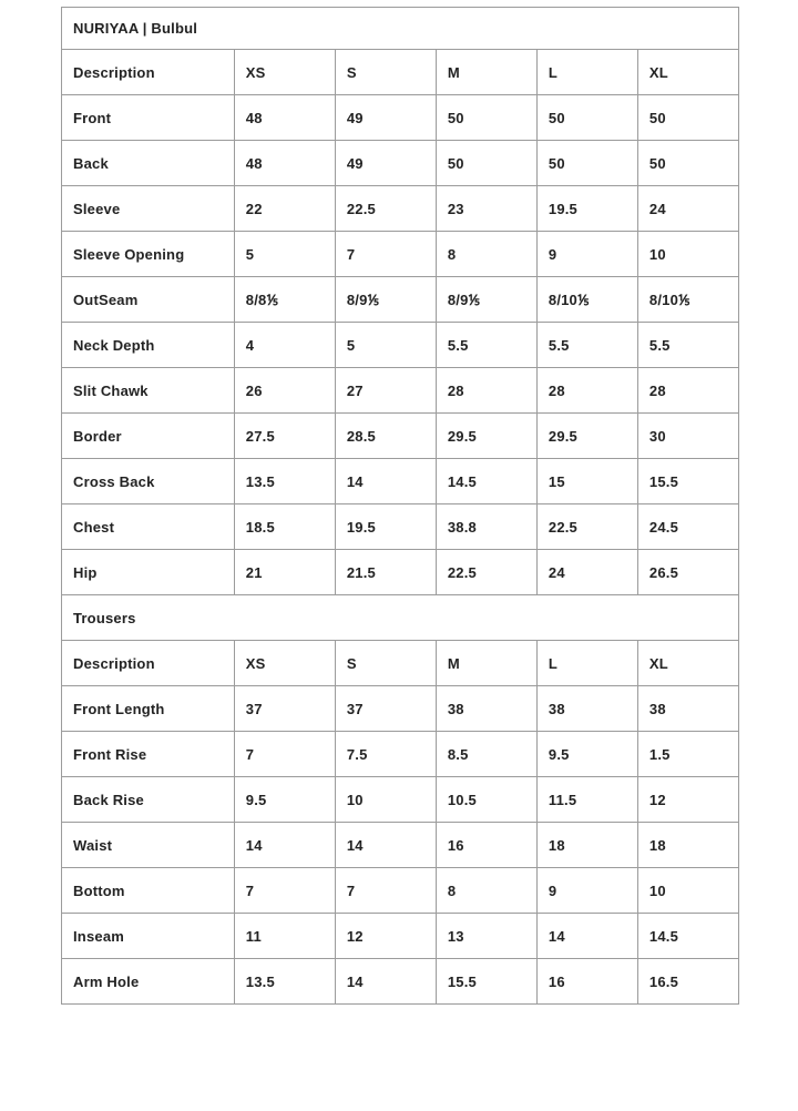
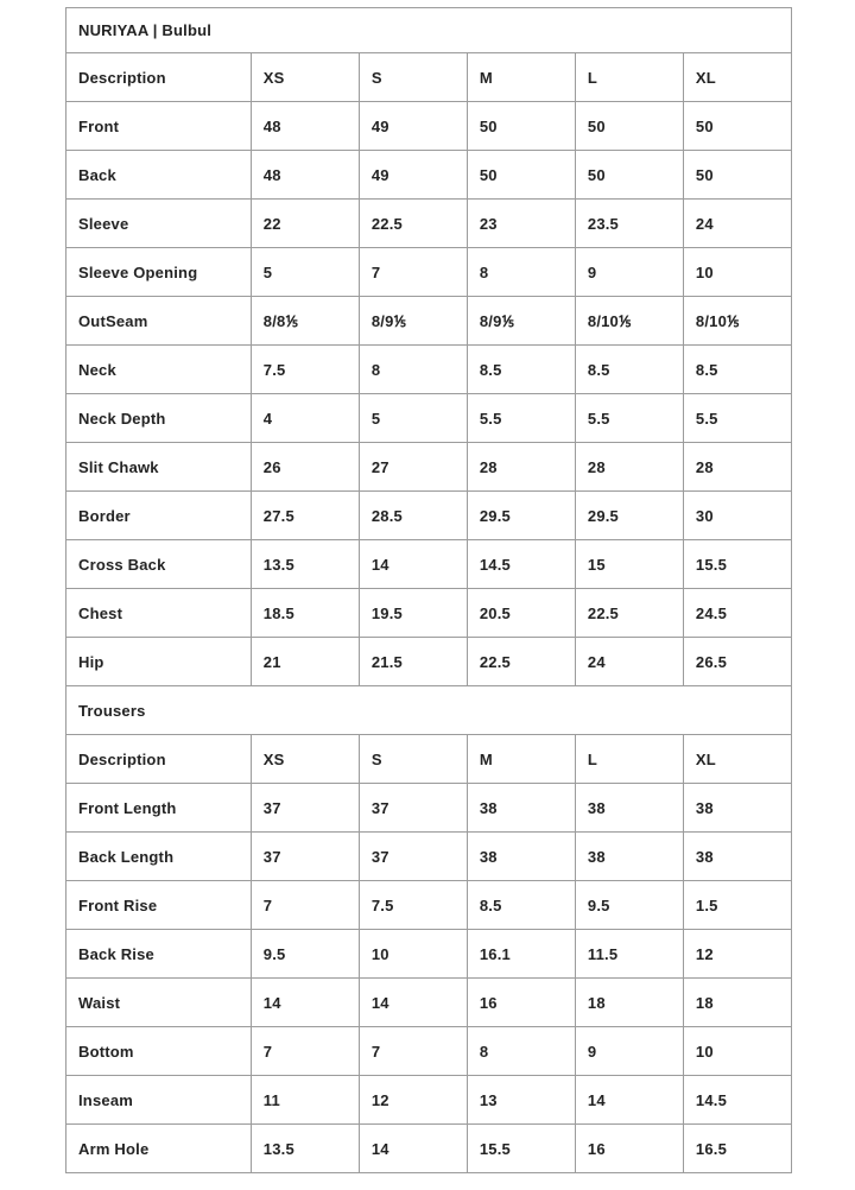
  NURIYAA | Bulbul
  Description	XS	S	M	L	XL
  Front	48	49	50	50	50
  Back	48	49	50	50	50
- Sleeve	22	22.5	23	19.5	24
+ Sleeve	22	22.5	23	23.5	24
  Sleeve Opening	5	7	8	9	10
  OutSeam	8/8⅕	8/9⅕	8/9⅕	8/10⅕	8/10⅕
+ Neck	7.5	8	8.5	8.5	8.5
  Neck Depth	4	5	5.5	5.5	5.5
  Slit Chawk	26	27	28	28	28
  Border	27.5	28.5	29.5	29.5	30
  Cross Back	13.5	14	14.5	15	15.5
- Chest	18.5	19.5	38.8	22.5	24.5
+ Chest	18.5	19.5	20.5	22.5	24.5
  Hip	21	21.5	22.5	24	26.5
  Trousers
  Description	XS	S	M	L	XL
  Front Length	37	37	38	38	38
+ Back Length	37	37	38	38	38
  Front Rise	7	7.5	8.5	9.5	1.5
- Back Rise	9.5	10	10.5	11.5	12
+ Back Rise	9.5	10	16.1	11.5	12
  Waist	14	14	16	18	18
  Bottom	7	7	8	9	10
  Inseam	11	12	13	14	14.5
  Arm Hole	13.5	14	15.5	16	16.5
